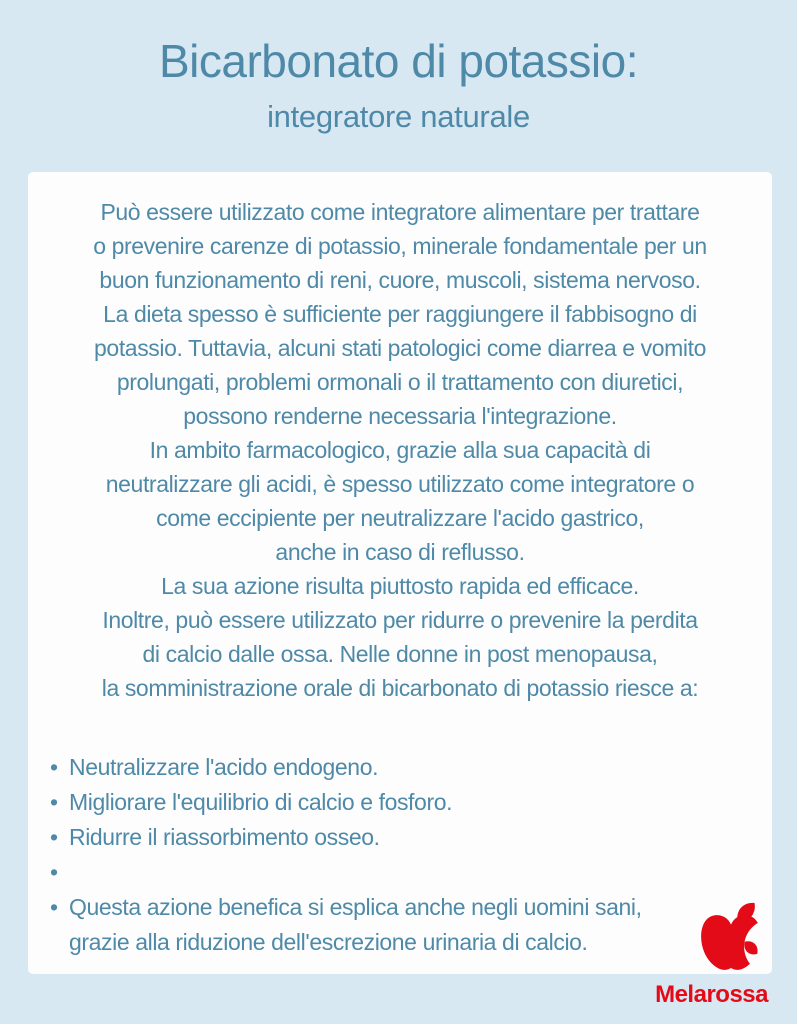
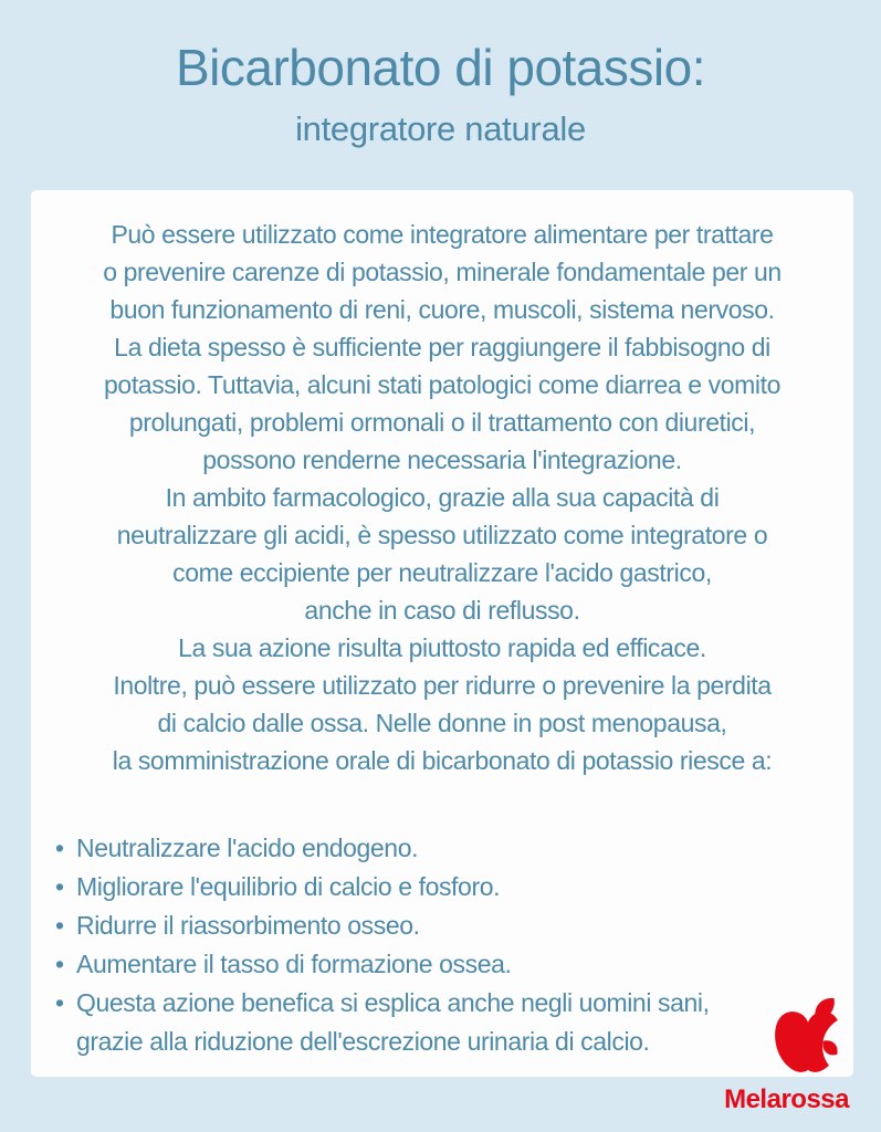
  Bicarbonato di potassio:
  integratore naturale
  Può essere utilizzato come integratore alimentare per trattare
  o prevenire carenze di potassio, minerale fondamentale per un
  buon funzionamento di reni, cuore, muscoli, sistema nervoso.
  La dieta spesso è sufficiente per raggiungere il fabbisogno di
  potassio. Tuttavia, alcuni stati patologici come diarrea e vomito
  prolungati, problemi ormonali o il trattamento con diuretici,
  possono renderne necessaria l'integrazione.
  In ambito farmacologico, grazie alla sua capacità di
  neutralizzare gli acidi, è spesso utilizzato come integratore o
  come eccipiente per neutralizzare l'acido gastrico,
  anche in caso di reflusso.
  La sua azione risulta piuttosto rapida ed efficace.
  Inoltre, può essere utilizzato per ridurre o prevenire la perdita
  di calcio dalle ossa. Nelle donne in post menopausa,
  la somministrazione orale di bicarbonato di potassio riesce a:
  •
  Neutralizzare l'acido endogeno.
  •
  Migliorare l'equilibrio di calcio e fosforo.
  •
  Ridurre il riassorbimento osseo.
  •
+ Aumentare il tasso di formazione ossea.
  •
  Questa azione benefica si esplica anche negli uomini sani,
  grazie alla riduzione dell'escrezione urinaria di calcio.
  Melarossa
